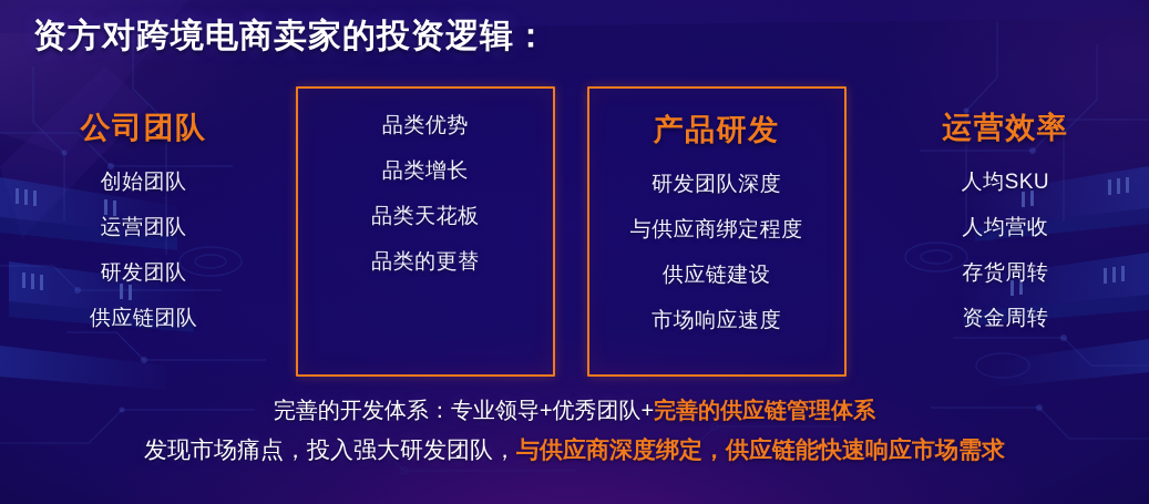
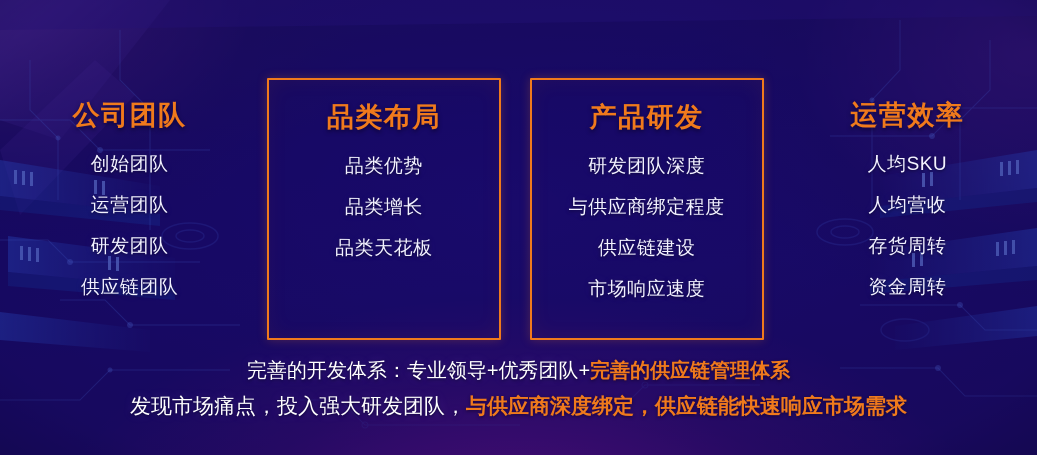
- 资方对跨境电商卖家的投资逻辑：
  公司团队
  创始团队
  运营团队
  研发团队
  供应链团队
+ 品类布局
  品类优势
  品类增长
  品类天花板
- 品类的更替
  产品研发
  研发团队深度
  与供应商绑定程度
  供应链建设
  市场响应速度
  运营效率
  人均SKU
  人均营收
  存货周转
  资金周转
  完善的开发体系：专业领导+优秀团队+完善的供应链管理体系
  发现市场痛点，投入强大研发团队，与供应商深度绑定，供应链能快速响应市场需求
